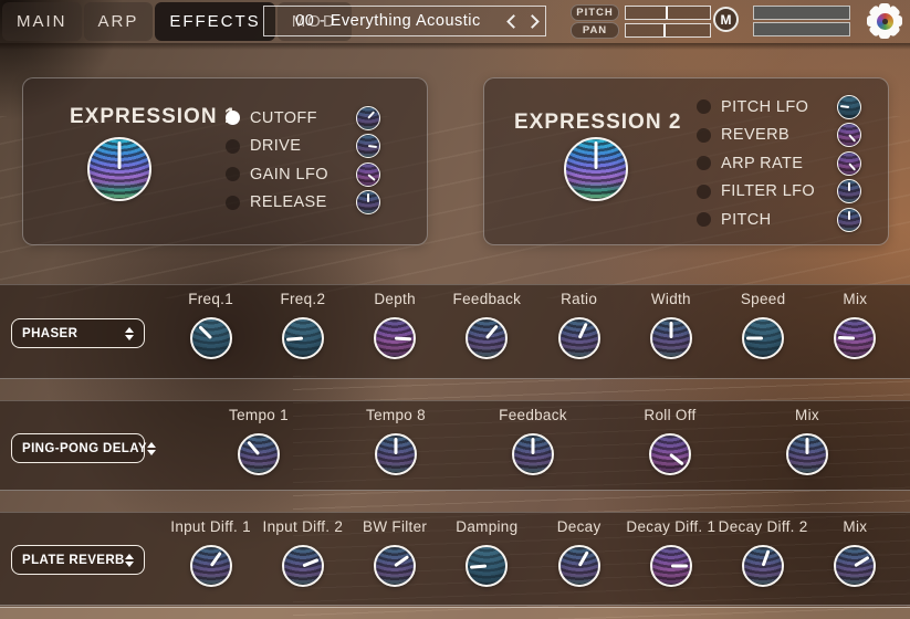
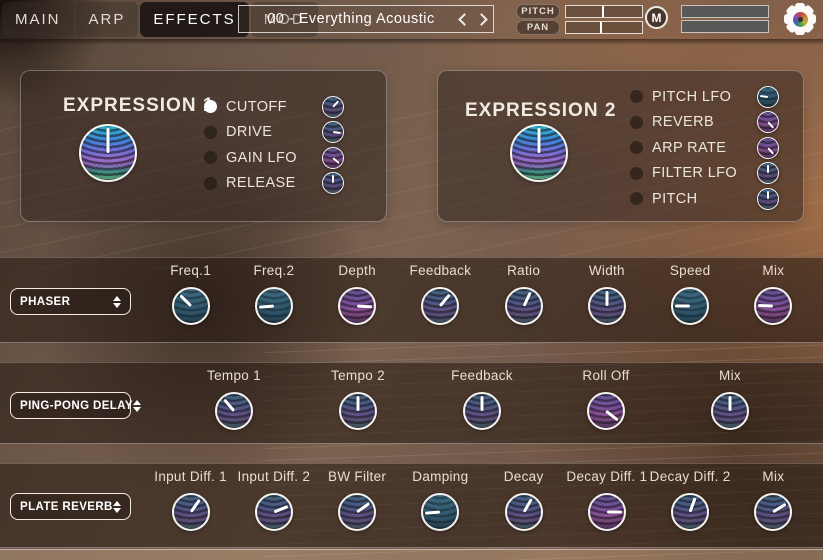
  MAIN
  ARP
  EFFECTS
  MOD
  00 - Everything Acoustic
  PITCH
  PAN
  M
  EXPRESSION
  CUTOFF
  DRIVE
  GAIN LFO
  RELEASE
  EXPRESSION 2
  PITCH LFO
  REVERB
  ARP RATE
  FILTER LFO
  PITCH
  PHASER
  Freq.1
  Freq.2
  Depth
  Feedback
  Ratio
  Width
  Speed
  Mix
  PING-PONG DELAY
  Tempo 1
- Tempo 8
+ Tempo 2
  Feedback
  Roll Off
  Mix
  PLATE REVERB
  Input Diff. 1
  Input Diff. 2
  BW Filter
  Damping
  Decay
  Decay Diff. 1
  Decay Diff. 2
  Mix
